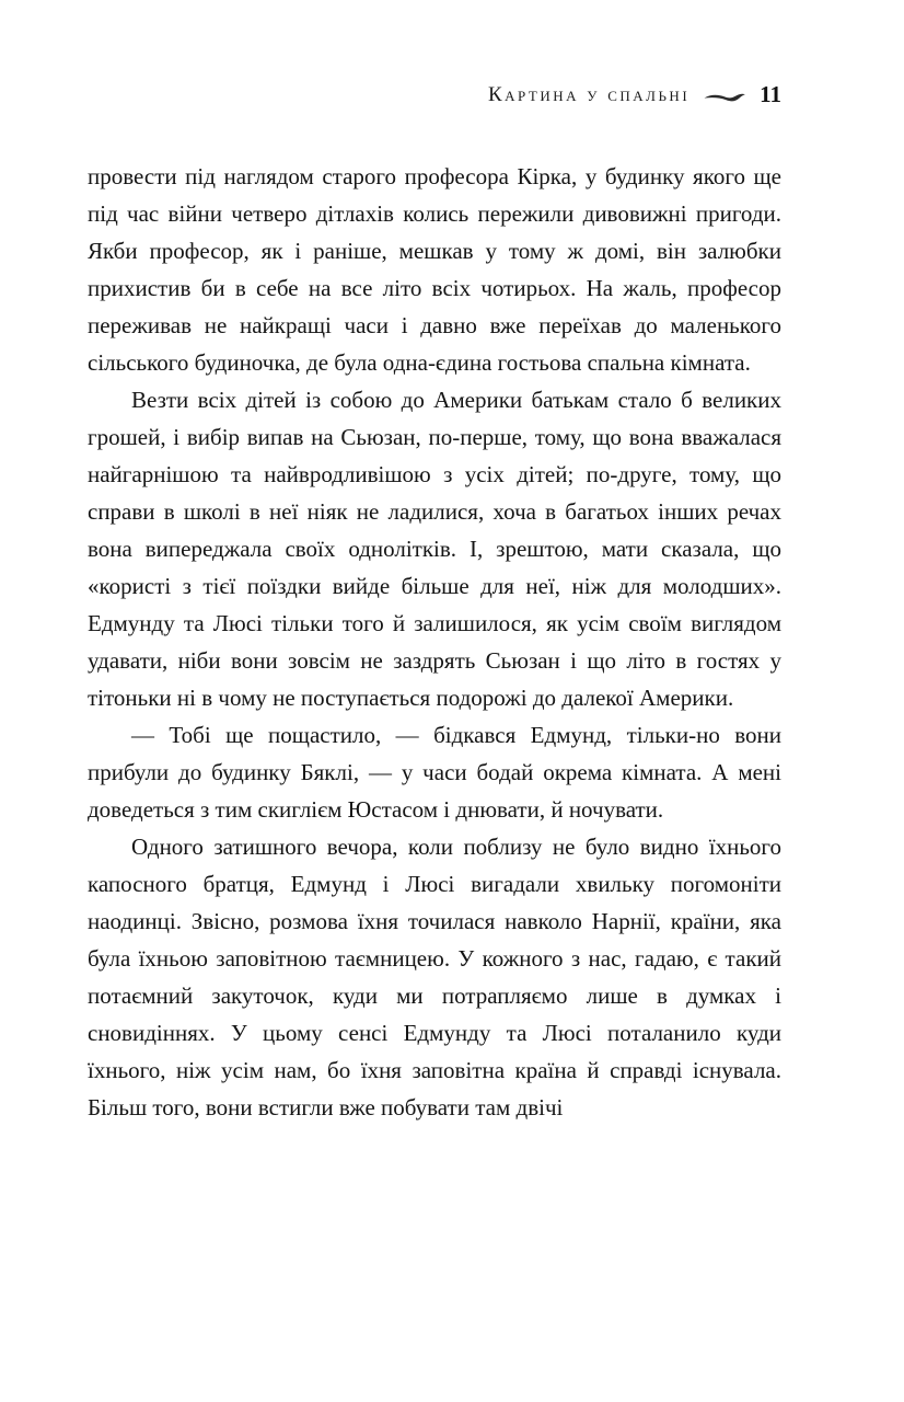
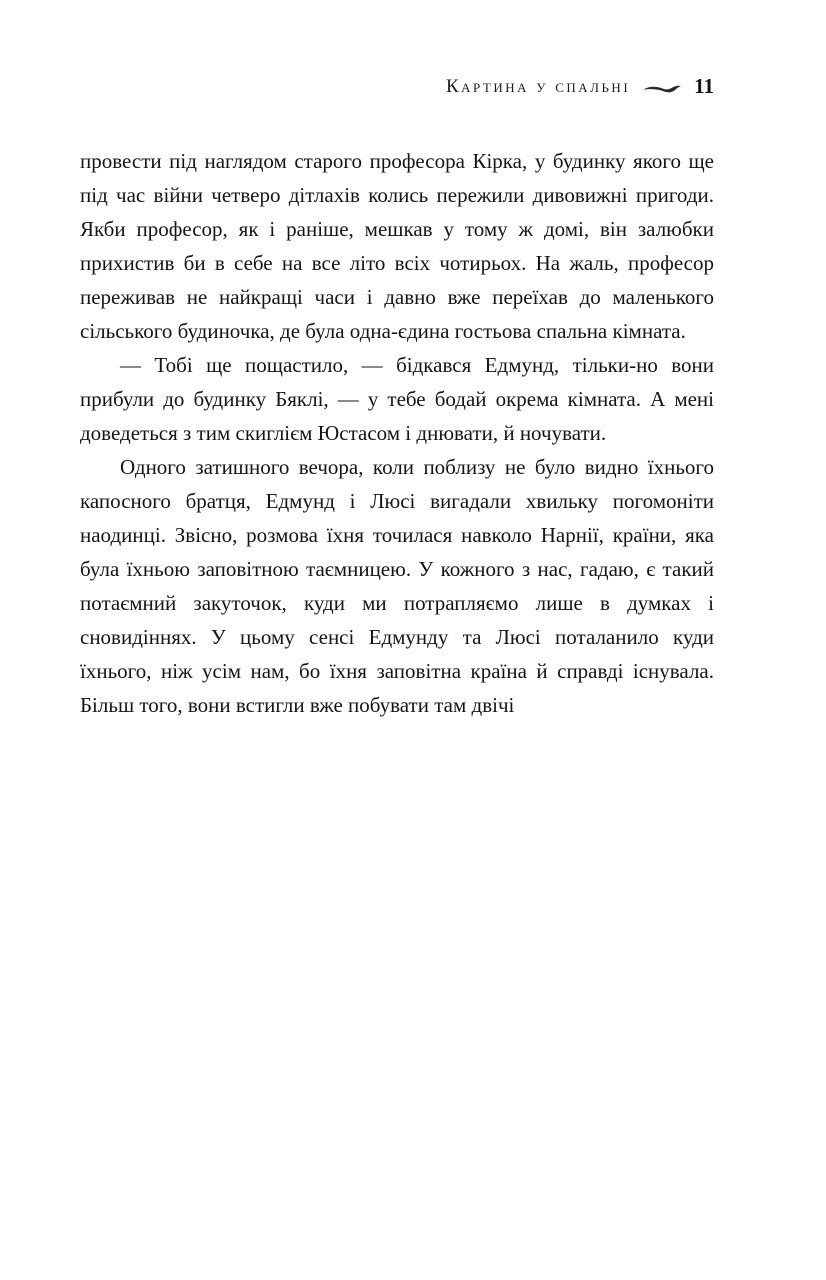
  Картина у спальні
  11
  провести під наглядом старого професора Кірка, у будинку якого ще під час війни четверо дітлахів колись пережили дивовижні пригоди. Якби професор, як і раніше, мешкав у тому ж домі, він залюбки прихистив би в себе на все літо всіх чотирьох. На жаль, професор переживав не найкращі часи і давно вже переїхав до маленького сільського будиночка, де була одна-єдина гостьова спальна кімната.
- Везти всіх дітей із собою до Америки батькам стало б великих грошей, і вибір випав на Сьюзан, по-перше, тому, що вона вважалася найгарнішою та найвродливішою з усіх дітей; по-друге, тому, що справи в школі в неї ніяк не ладилися, хоча в багатьох інших речах вона випереджала своїх однолітків. І, зрештою, мати сказала, що «користі з тієї поїздки вийде більше для неї, ніж для молодших». Едмунду та Люсі тільки того й залишилося, як усім своїм виглядом удавати, ніби вони зовсім не заздрять Сьюзан і що літо в гостях у тітоньки ні в чому не поступається подорожі до далекої Америки.
- — Тобі ще пощастило, — бідкався Едмунд, тільки-но вони прибули до будинку Бяклі, — у часи бодай окрема кімната. А мені доведеться з тим скиглієм Юстасом і днювати, й ночувати.
+ — Тобі ще пощастило, — бідкався Едмунд, тільки-но вони прибули до будинку Бяклі, — у тебе бодай окрема кімната. А мені доведеться з тим скиглієм Юстасом і днювати, й ночувати.
  Одного затишного вечора, коли поблизу не було видно їхнього капосного братця, Едмунд і Люсі вигадали хвильку погомоніти наодинці. Звісно, розмова їхня точилася навколо Нарнії, країни, яка була їхньою заповітною таємницею. У кожного з нас, гадаю, є такий потаємний закуточок, куди ми потрапляємо лише в думках і сновидіннях. У цьому сенсі Едмунду та Люсі поталанило куди їхнього, ніж усім нам, бо їхня заповітна країна й справді існувала. Більш того, вони встигли вже побувати там двічі
